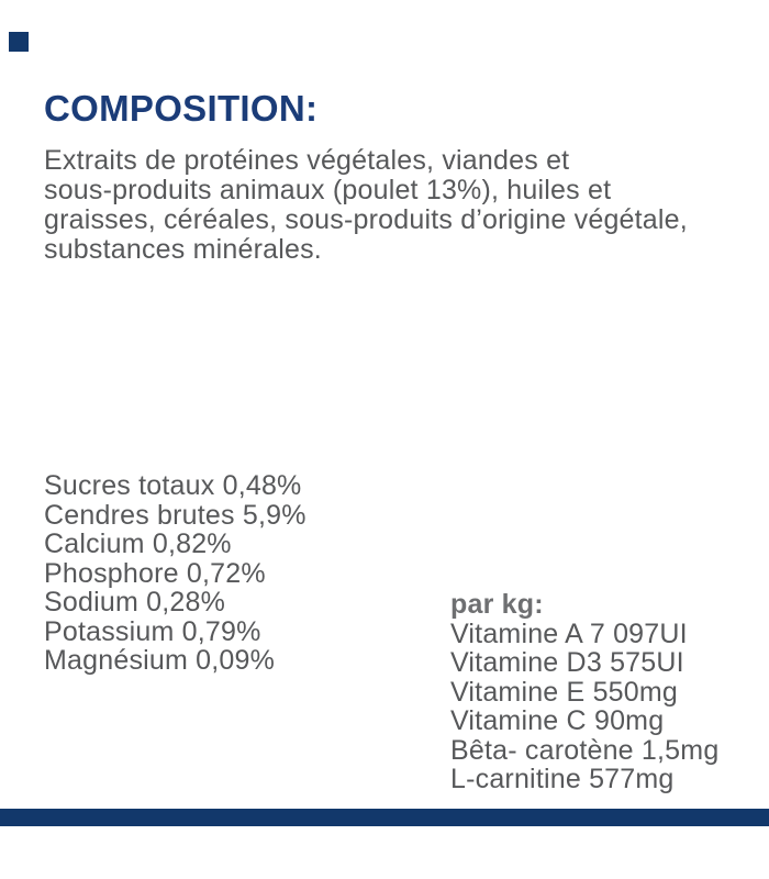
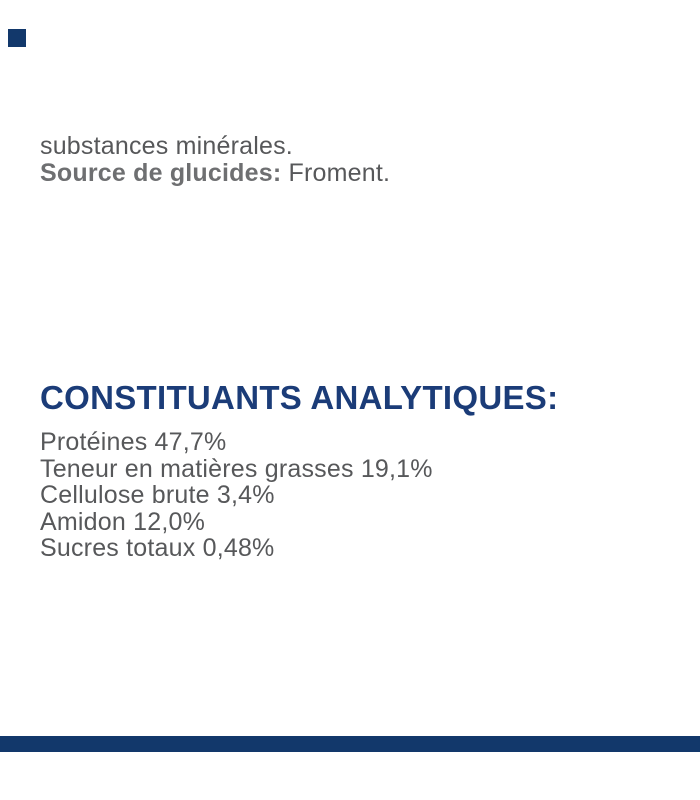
- COMPOSITION:
- Extraits de protéines végétales, viandes et
- sous-produits animaux (poulet 13%), huiles et
- graisses, céréales, sous-produits d’origine végétale,
  substances minérales.
+ Source de glucides: Froment.
+ CONSTITUANTS ANALYTIQUES:
+ Protéines 47,7%
+ Teneur en matières grasses 19,1%
+ Cellulose brute 3,4%
+ Amidon 12,0%
  Sucres totaux 0,48%
- Cendres brutes 5,9%
- Calcium 0,82%
- Phosphore 0,72%
- Sodium 0,28%
- Potassium 0,79%
- Magnésium 0,09%
- par kg:
- Vitamine A 7 097UI
- Vitamine D3 575UI
- Vitamine E 550mg
- Vitamine C 90mg
- Bêta- carotène 1,5mg
- L-carnitine 577mg
